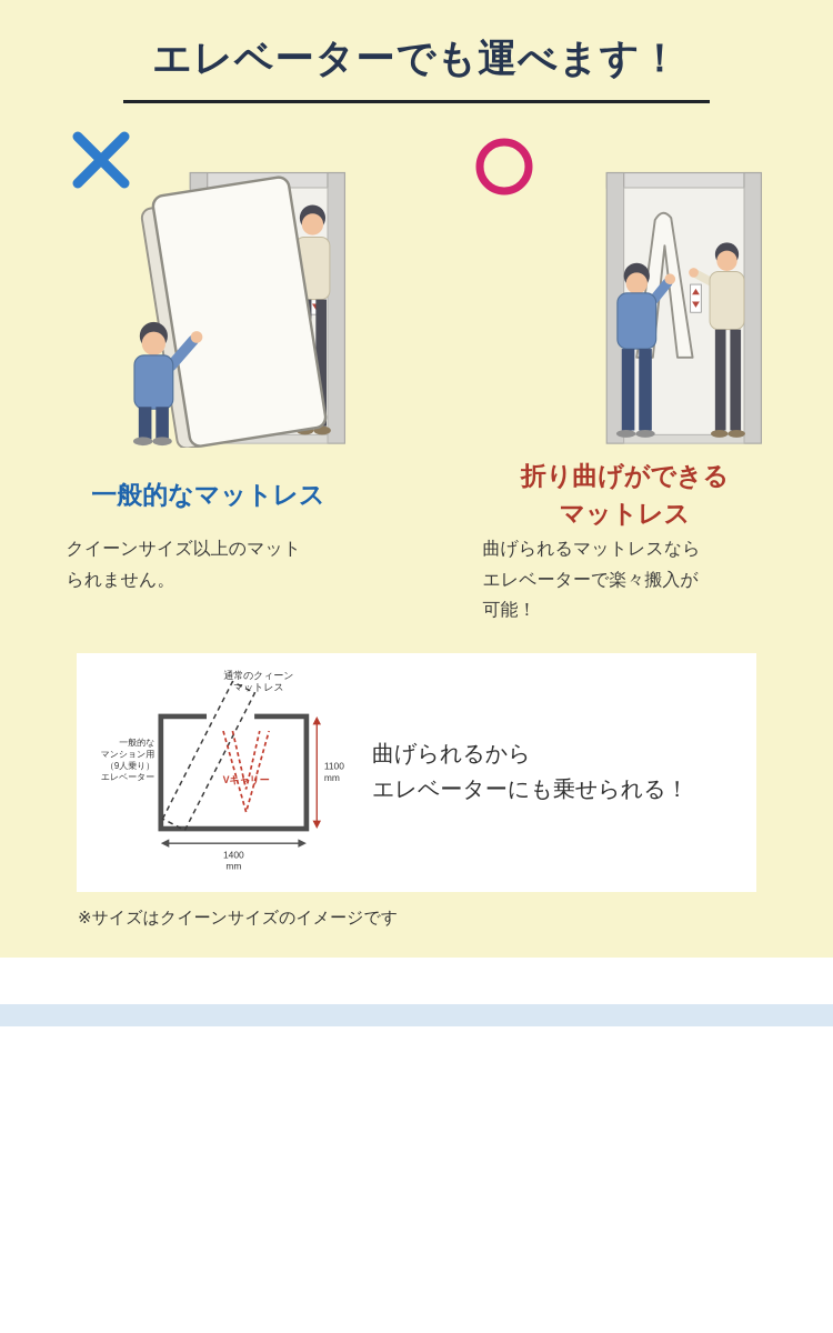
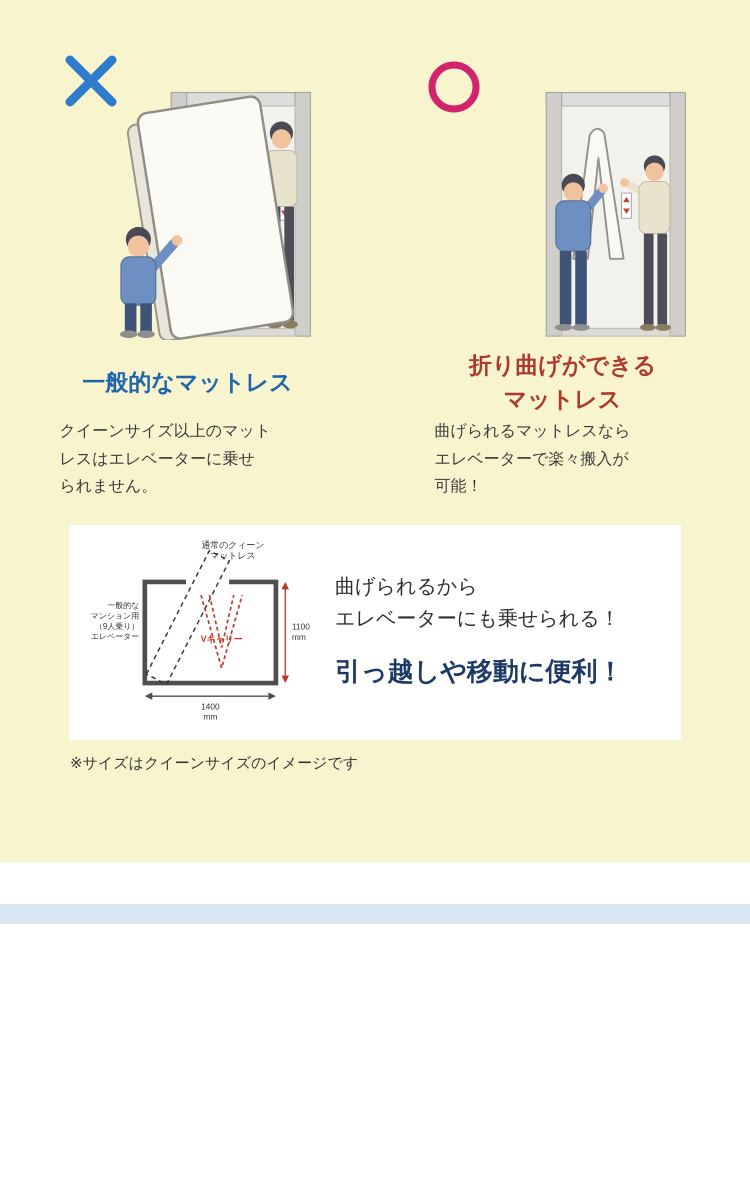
- エレベーターでも運べます！
  一般的なマットレス
  クイーンサイズ以上のマット
+ レスはエレベーターに乗せ
  られません。
  折り曲げができる
  マットレス
  曲げられるマットレスなら
  エレベーターで楽々搬入が
  可能！
  通常のクィーン
  マットレス
  Vキャリー
  一般的な
  マンション用
  （9人乗り）
  エレベーター
  1100
  mm
  1400
  mm
  曲げられるから
  エレベーターにも乗せられる！
+ 引っ越しや移動に便利！
  ※サイズはクイーンサイズのイメージです
